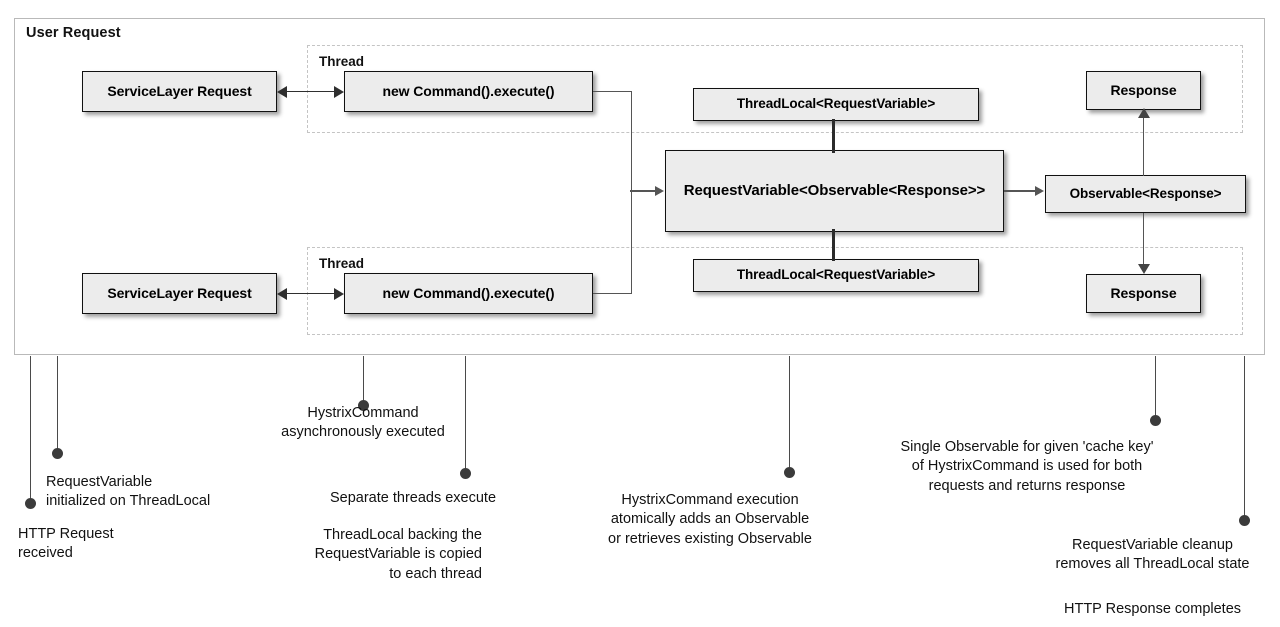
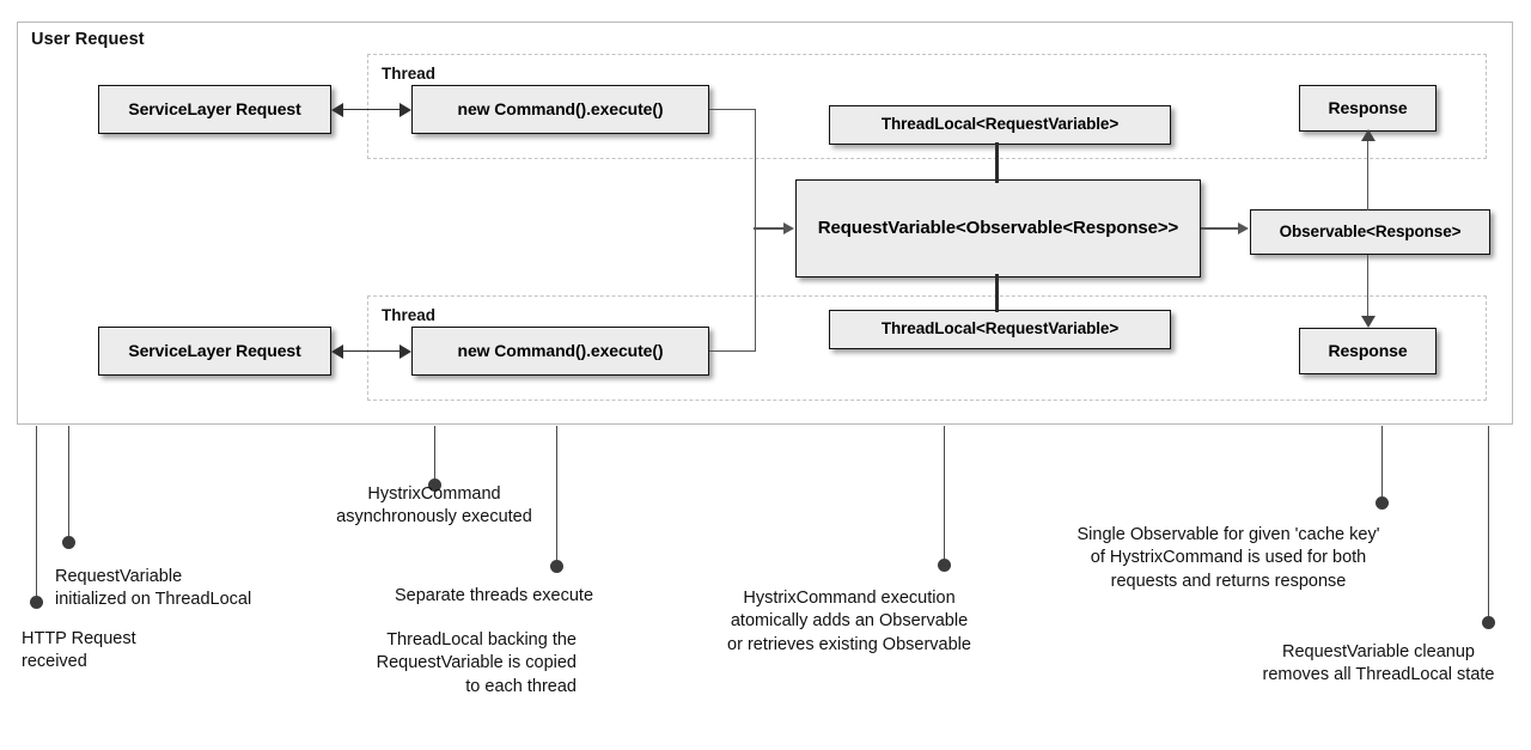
  User Request
  Thread
  Thread
  ServiceLayer Request
  new Command().execute()
  ServiceLayer Request
  new Command().execute()
  ThreadLocal<RequestVariable>
  ThreadLocal<RequestVariable>
  RequestVariable<Observable<Response>>
  Observable<Response>
  Response
  Response
  HTTP Request
  received
  RequestVariable
  initialized on ThreadLocal
  HystrixCommand
  asynchronously executed
  Separate threads execute
  ThreadLocal backing the
  RequestVariable is copied
  to each thread
  HystrixCommand execution
  atomically adds an Observable
  or retrieves existing Observable
  Single Observable for given 'cache key'
  of HystrixCommand is used for both
  requests and returns response
  RequestVariable cleanup
  removes all ThreadLocal state
- HTTP Response completes
